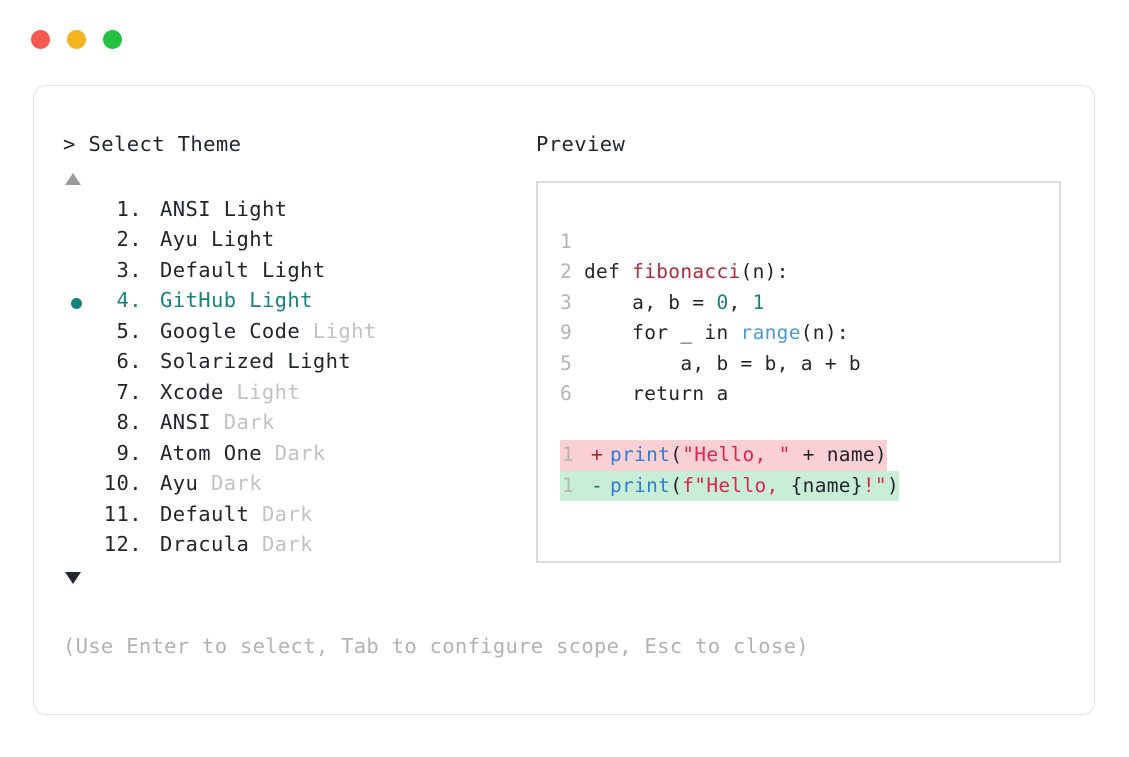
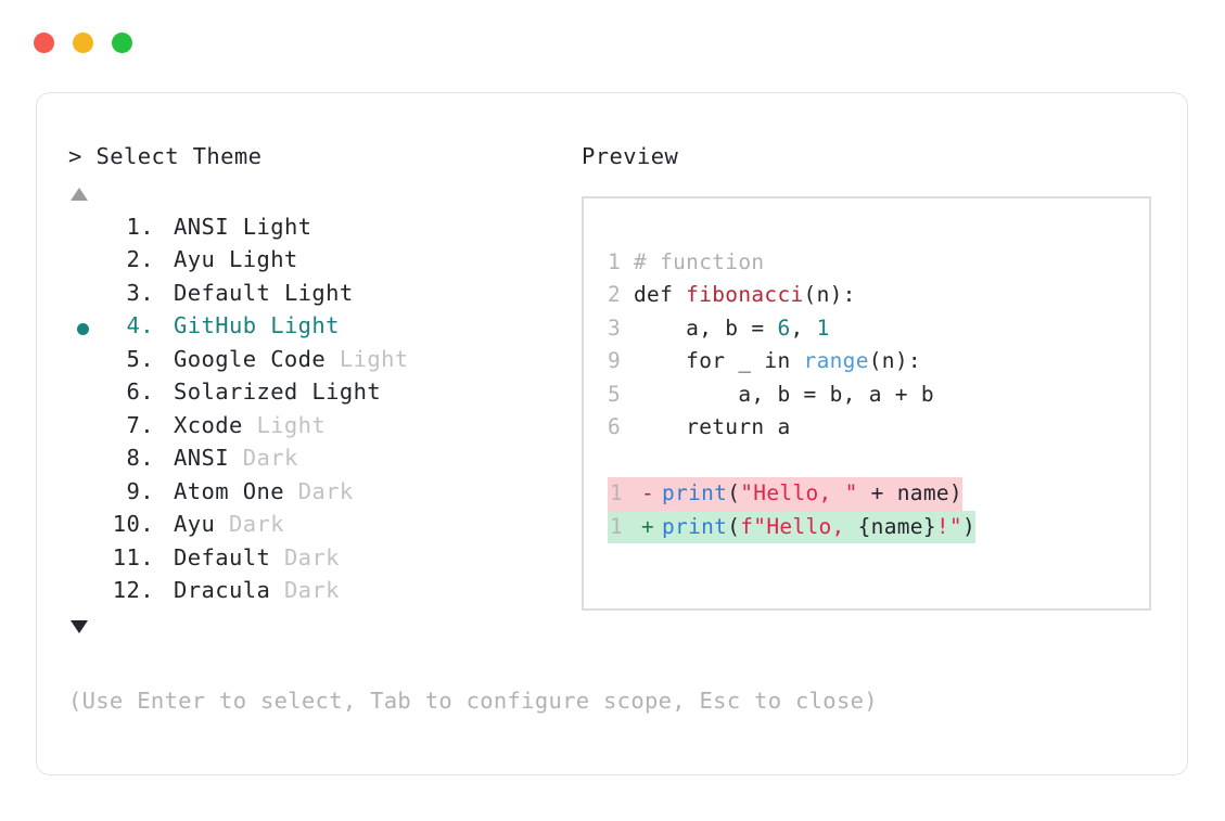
  > Select Theme
  1.
  ANSI
  Light
  2.
  Ayu
  Light
  3.
  Default
  Light
  4.
  GitHub
  Light
  5.
  Google Code
  Light
  6.
  Solarized
  Light
  7.
  Xcode
  Light
  8.
  ANSI
  Dark
  9.
  Atom One
  Dark
  10.
  Ayu
  Dark
  11.
  Default
  Dark
  12.
  Dracula
  Dark
  Preview
  1
+ # function
  2
  def fibonacci(n):
  3
- a, b = 0, 1
+ a, b = 6, 1
  9
  for _ in range(n):
  5
  a, b = b, a + b
  6
  return a
  1
- +
+ -
  print("Hello, " + name)
  1
- -
+ +
  print(f"Hello, {name}!")
  (Use Enter to select, Tab to configure scope, Esc to close)
